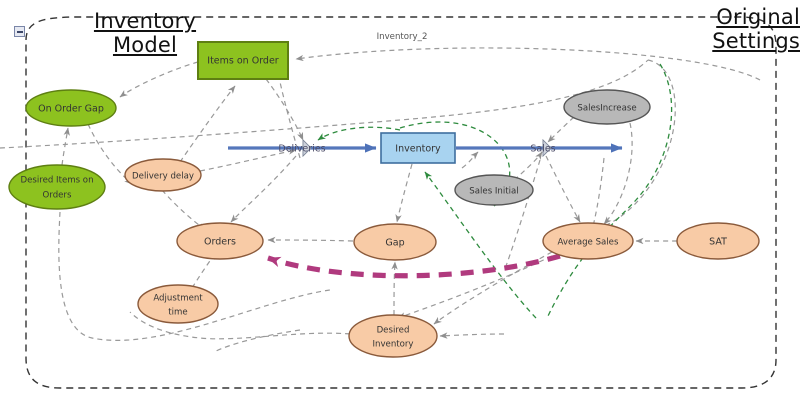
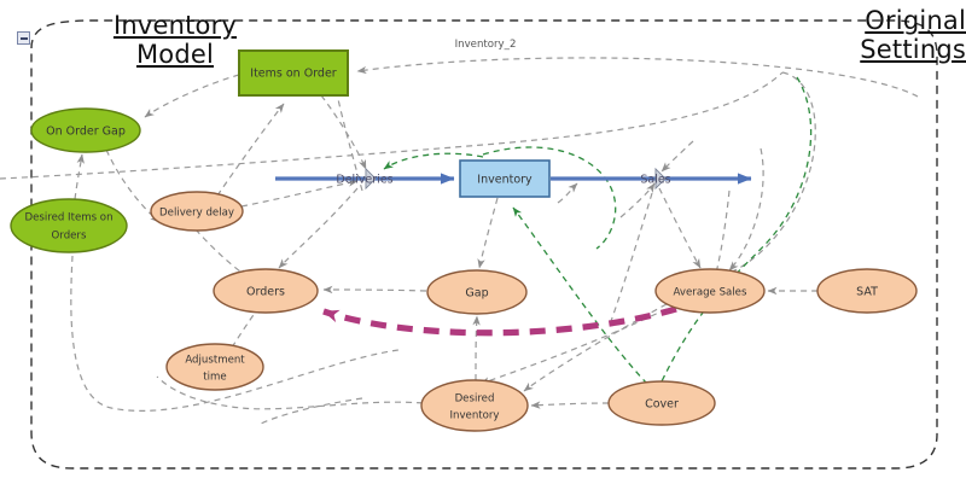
  Inventory_2
  Deliveries
  Sales
  Items on Order
  Inventory
  On Order Gap
  Desired Items on
  Orders
  Delivery delay
  Orders
  Adjustment
  time
  Gap
  Desired
  Inventory
+ Cover
  Average Sales
  SAT
- SalesIncrease
- Sales Initial
  Inventory
  Model
  Original
  Settings
